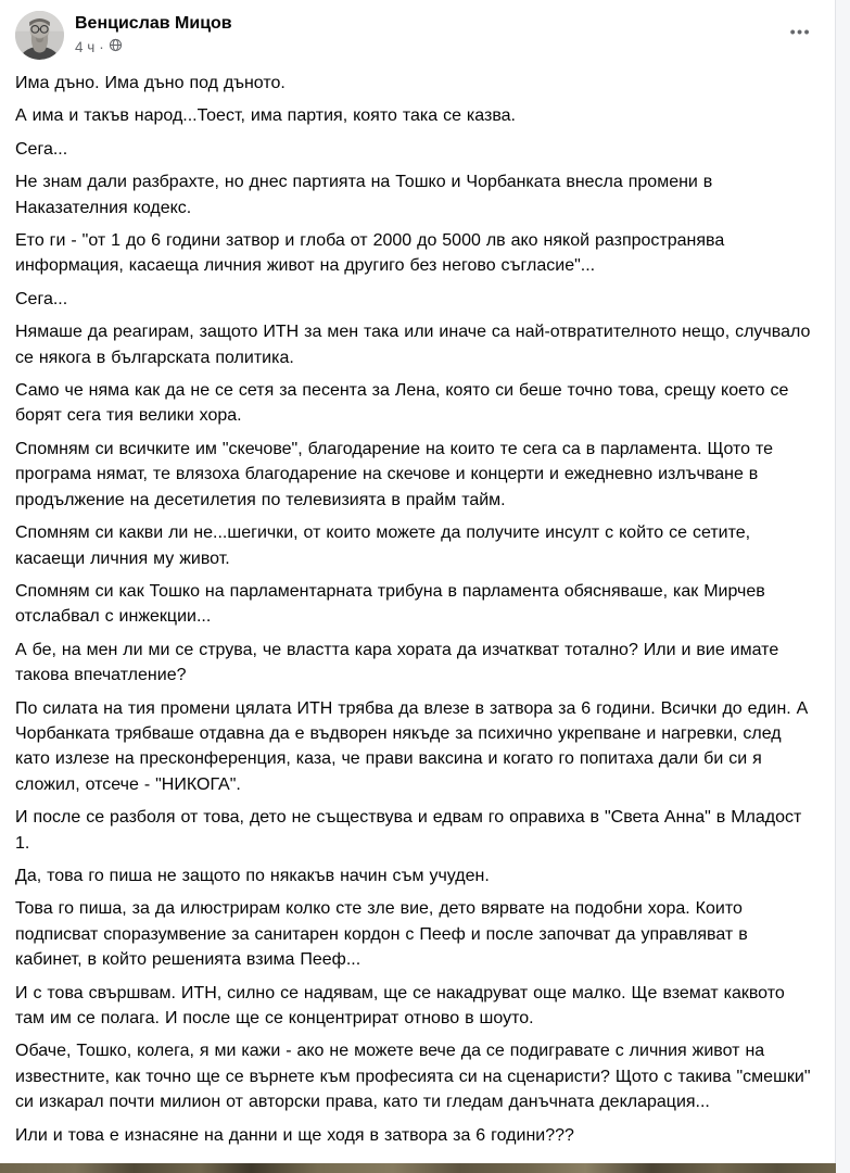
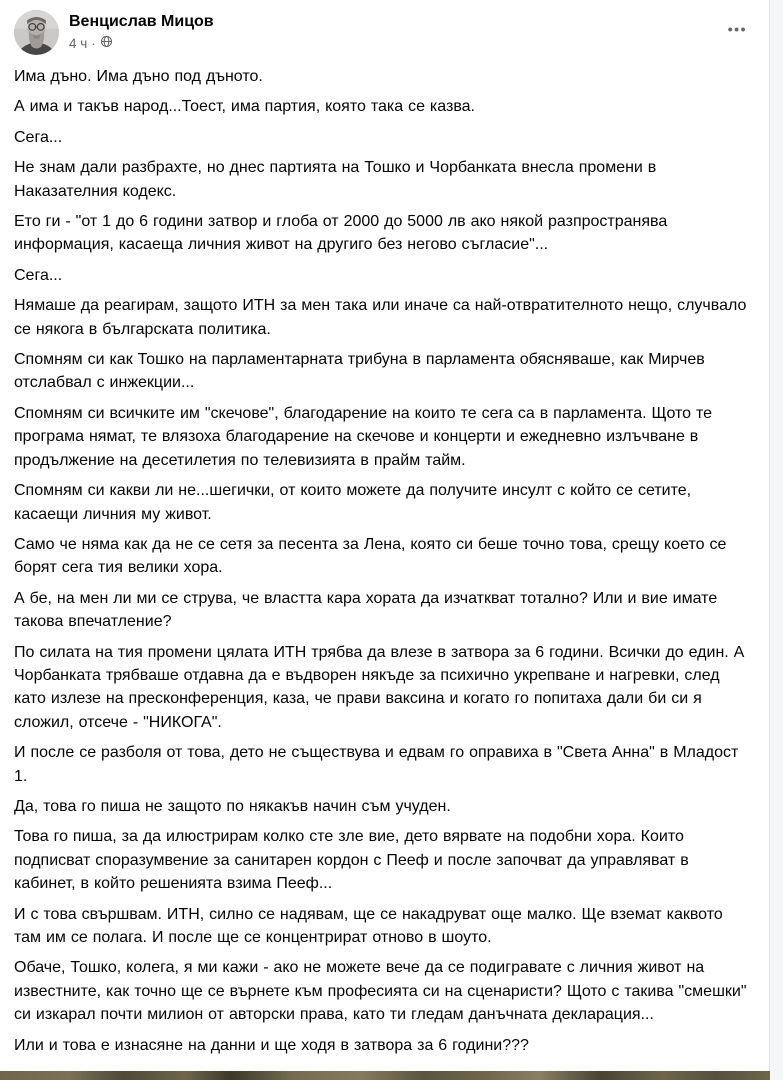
  Венцислав Мицов
  4 ч
  ·
  •••
  Има дъно. Има дъно под дъното.
  А има и такъв народ...Тоест, има партия, която така се казва.
  Сега...
  Не знам дали разбрахте, но днес партията на Тошко и Чорбанката внесла промени в Наказателния кодекс.
  Ето ги - "от 1 до 6 години затвор и глоба от 2000 до 5000 лв ако някой разпространява информация, касаеща личния живот на другиго без негово съгласие"...
  Сега...
  Нямаше да реагирам, защото ИТН за мен така или иначе са най-отвратителното нещо, случвало се някога в българската политика.
- Само че няма как да не се сетя за песента за Лена, която си беше точно това, срещу което се борят сега тия велики хора.
+ Спомням си как Тошко на парламентарната трибуна в парламента обясняваше, как Мирчев отслабвал с инжекции...
  Спомням си всичките им "скечове", благодарение на които те сега са в парламента. Щото те програма нямат, те влязоха благодарение на скечове и концерти и ежедневно излъчване в продължение на десетилетия по телевизията в прайм тайм.
  Спомням си какви ли не...шегички, от които можете да получите инсулт с който се сетите, касаещи личния му живот.
- Спомням си как Тошко на парламентарната трибуна в парламента обясняваше, как Мирчев отслабвал с инжекции...
+ Само че няма как да не се сетя за песента за Лена, която си беше точно това, срещу което се борят сега тия велики хора.
  А бе, на мен ли ми се струва, че властта кара хората да изчаткват тотално? Или и вие имате такова впечатление?
  По силата на тия промени цялата ИТН трябва да влезе в затвора за 6 години. Всички до един. А Чорбанката трябваше отдавна да е въдворен някъде за психично укрепване и нагревки, след като излезе на пресконференция, каза, че прави ваксина и когато го попитаха дали би си я сложил, отсече - "НИКОГА".
  И после се разболя от това, дето не съществува и едвам го оправиха в "Света Анна" в Младост 1.
  Да, това го пиша не защото по някакъв начин съм учуден.
  Това го пиша, за да илюстрирам колко сте зле вие, дето вярвате на подобни хора. Които подписват споразумвение за санитарен кордон с Пееф и после започват да управляват в кабинет, в който решенията взима Пееф...
  И с това свършвам. ИТН, силно се надявам, ще се накадруват още малко. Ще вземат каквото там им се полага. И после ще се концентрират отново в шоуто.
  Обаче, Тошко, колега, я ми кажи - ако не можете вече да се подигравате с личния живот на известните, как точно ще се върнете към професията си на сценаристи? Щото с такива "смешки" си изкарал почти милион от авторски права, като ти гледам данъчната декларация...
  Или и това е изнасяне на данни и ще ходя в затвора за 6 години???
